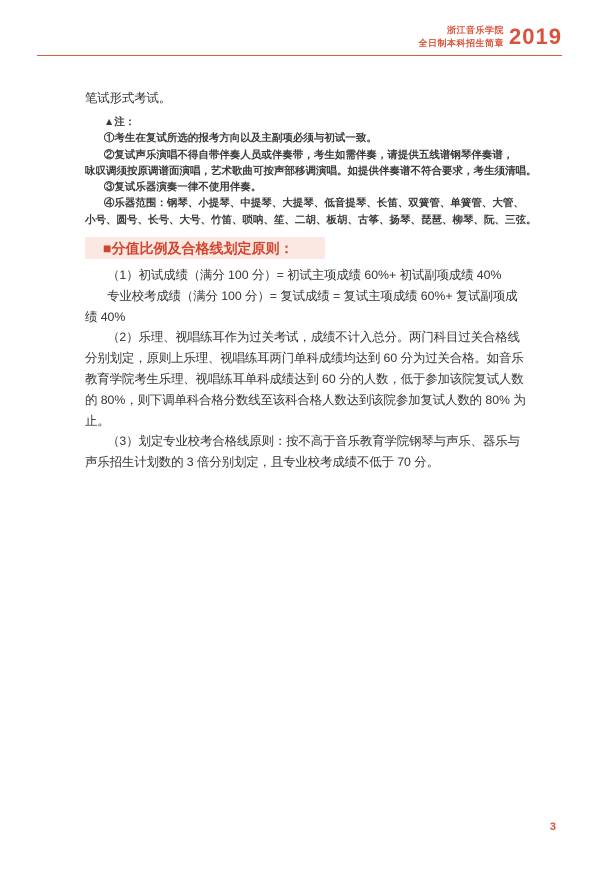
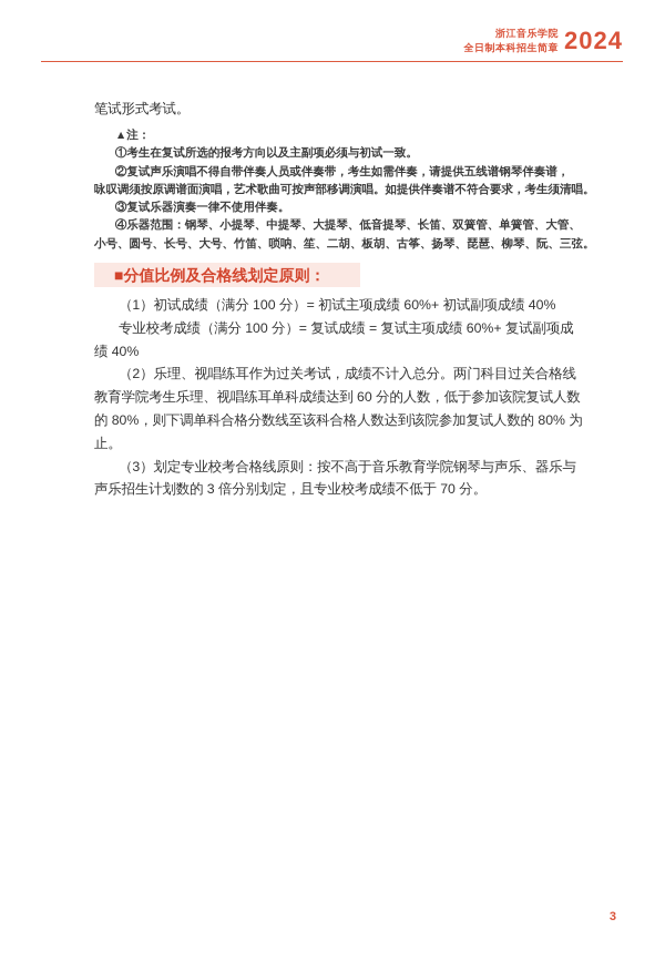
  浙江音乐学院
  全日制本科招生简章
- 2019
+ 2024
  笔试形式考试。
  ▲注：
  ①考生在复试所选的报考方向以及主副项必须与初试一致。
  ②复试声乐演唱不得自带伴奏人员或伴奏带，考生如需伴奏，请提供五线谱钢琴伴奏谱，
  咏叹调须按原调谱面演唱，艺术歌曲可按声部移调演唱。如提供伴奏谱不符合要求，考生须清唱。
  ③复试乐器演奏一律不使用伴奏。
  ④乐器范围：钢琴、小提琴、中提琴、大提琴、低音提琴、长笛、双簧管、单簧管、大管、
  小号、圆号、长号、大号、竹笛、唢呐、笙、二胡、板胡、古筝、扬琴、琵琶、柳琴、阮、三弦。
  ■分值比例及合格线划定原则：
  （1）初试成绩（满分 100 分）= 初试主项成绩 60%+ 初试副项成绩 40%
  专业校考成绩（满分 100 分）= 复试成绩 = 复试主项成绩 60%+ 复试副项成
  绩 40%
  （2）乐理、视唱练耳作为过关考试，成绩不计入总分。两门科目过关合格线
- 分别划定，原则上乐理、视唱练耳两门单科成绩均达到 60 分为过关合格。如音乐
  教育学院考生乐理、视唱练耳单科成绩达到 60 分的人数，低于参加该院复试人数
  的 80%，则下调单科合格分数线至该科合格人数达到该院参加复试人数的 80% 为
  止。
  （3）划定专业校考合格线原则：按不高于音乐教育学院钢琴与声乐、器乐与
  声乐招生计划数的 3 倍分别划定，且专业校考成绩不低于 70 分。
  3
